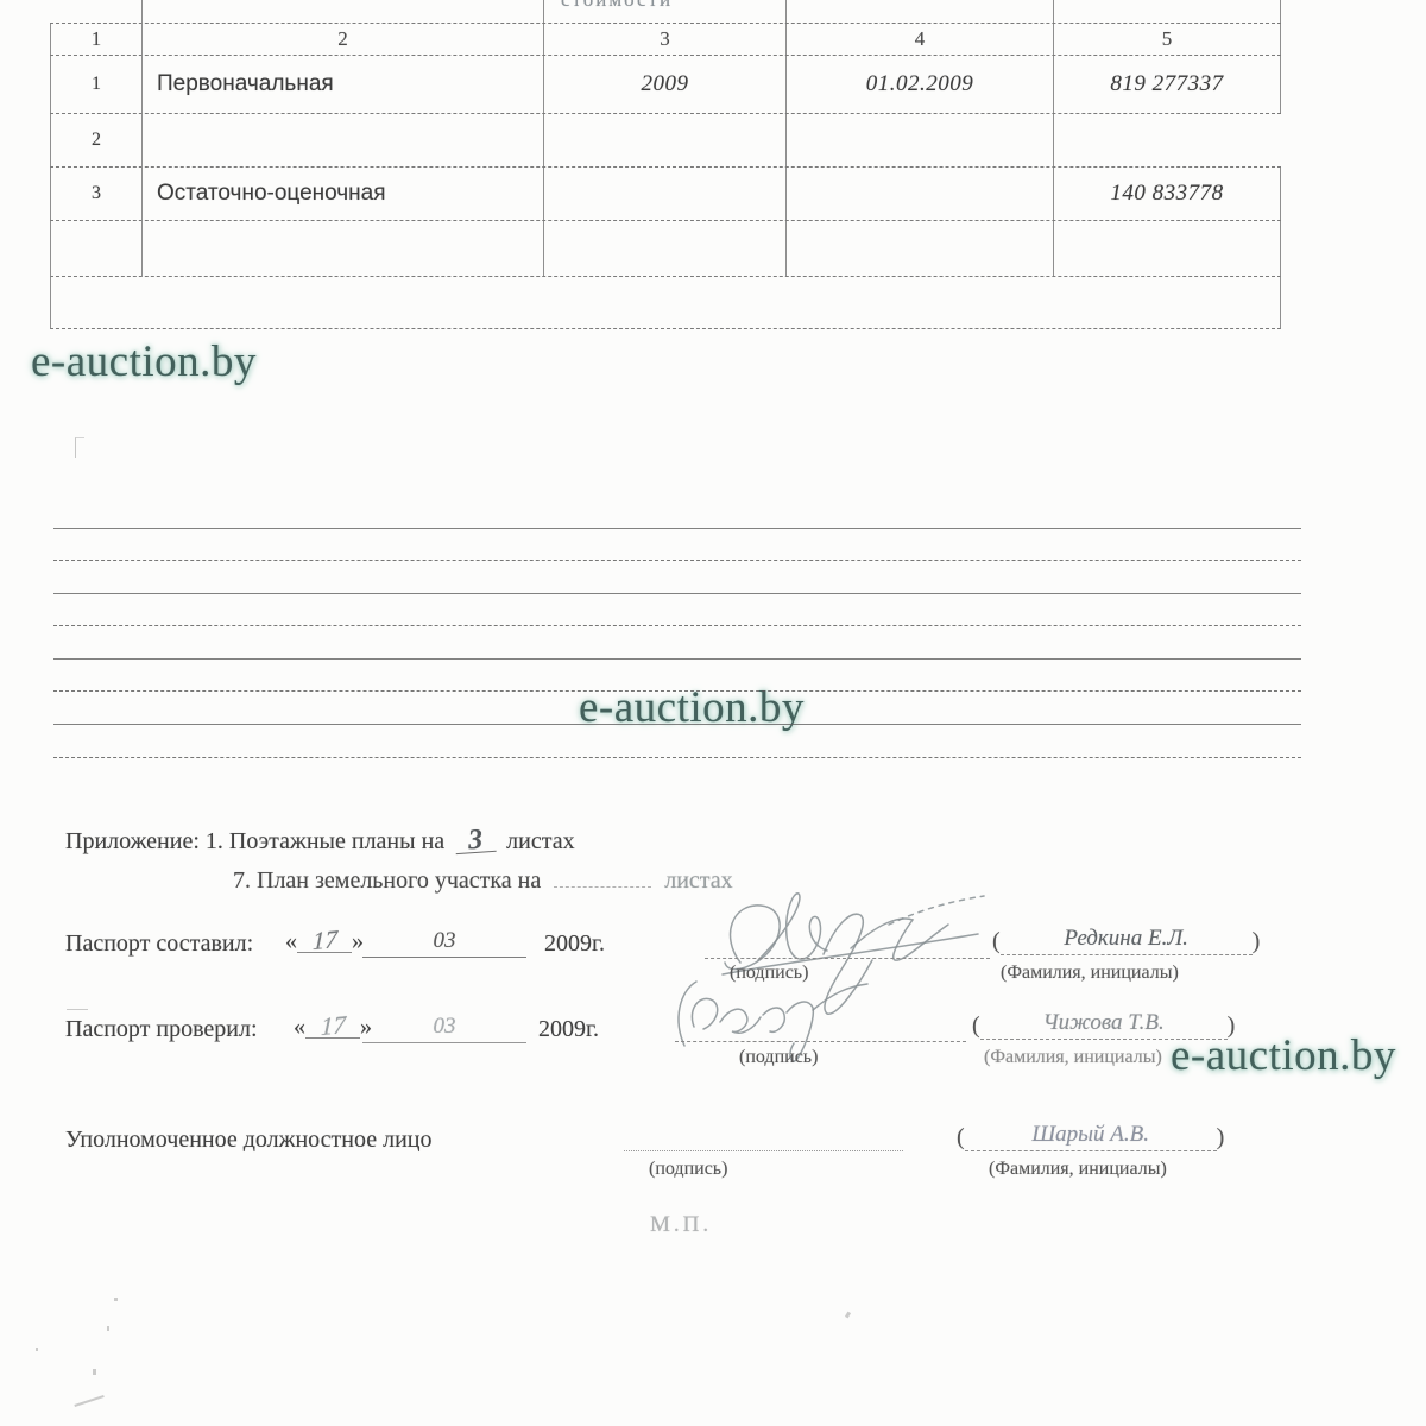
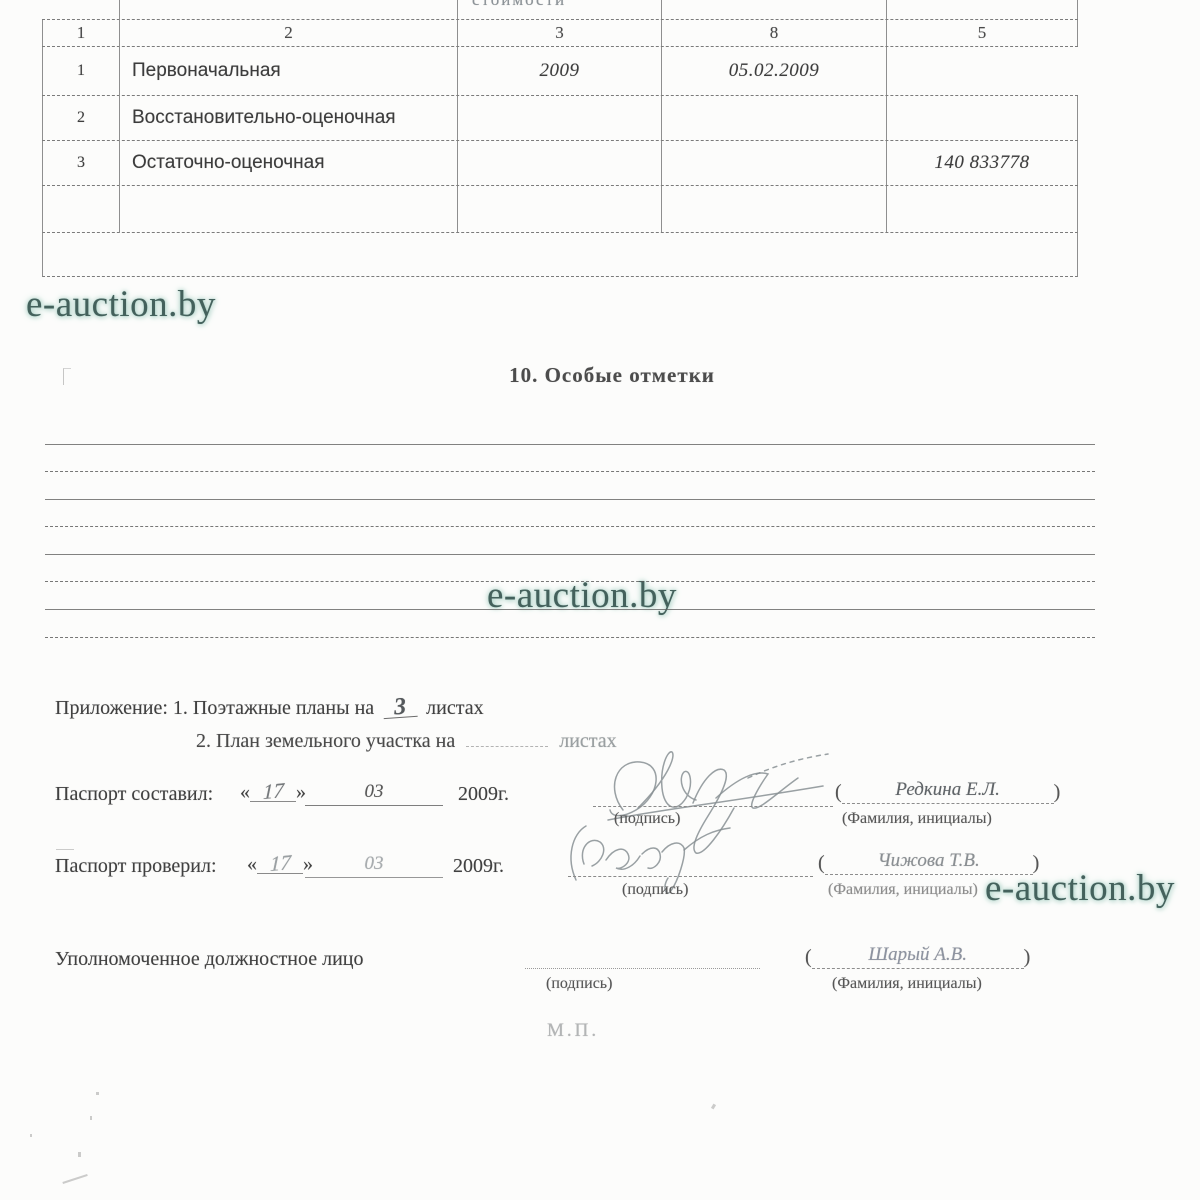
  1
  2
  3
- 4
+ 8
  5
  1
  Первоначальная
  2009
- 01.02.2009
+ 05.02.2009
- 819 277337
  2
+ Восстановительно-оценочная
  3
  Остаточно-оценочная
  140 833778
  e-auction.by
  e-auction.by
  e-auction.by
+ 10. Особые отметки
- 7. План земельного участка на листах
+ 2. План земельного участка на листах
  Паспорт составил:
  03
  2009г.
  (подпись)
  (
  Редкина Е.Л.
  )
  (Фамилия, инициалы)
  Паспорт проверил:
  03
  2009г.
  (подпись)
  (
  Чижова Т.В.
  )
  (Фамилия, инициалы)
  Уполномоченное должностное лицо
  (подпись)
  (
  Шарый А.В.
  )
  (Фамилия, инициалы)
  М.П.
